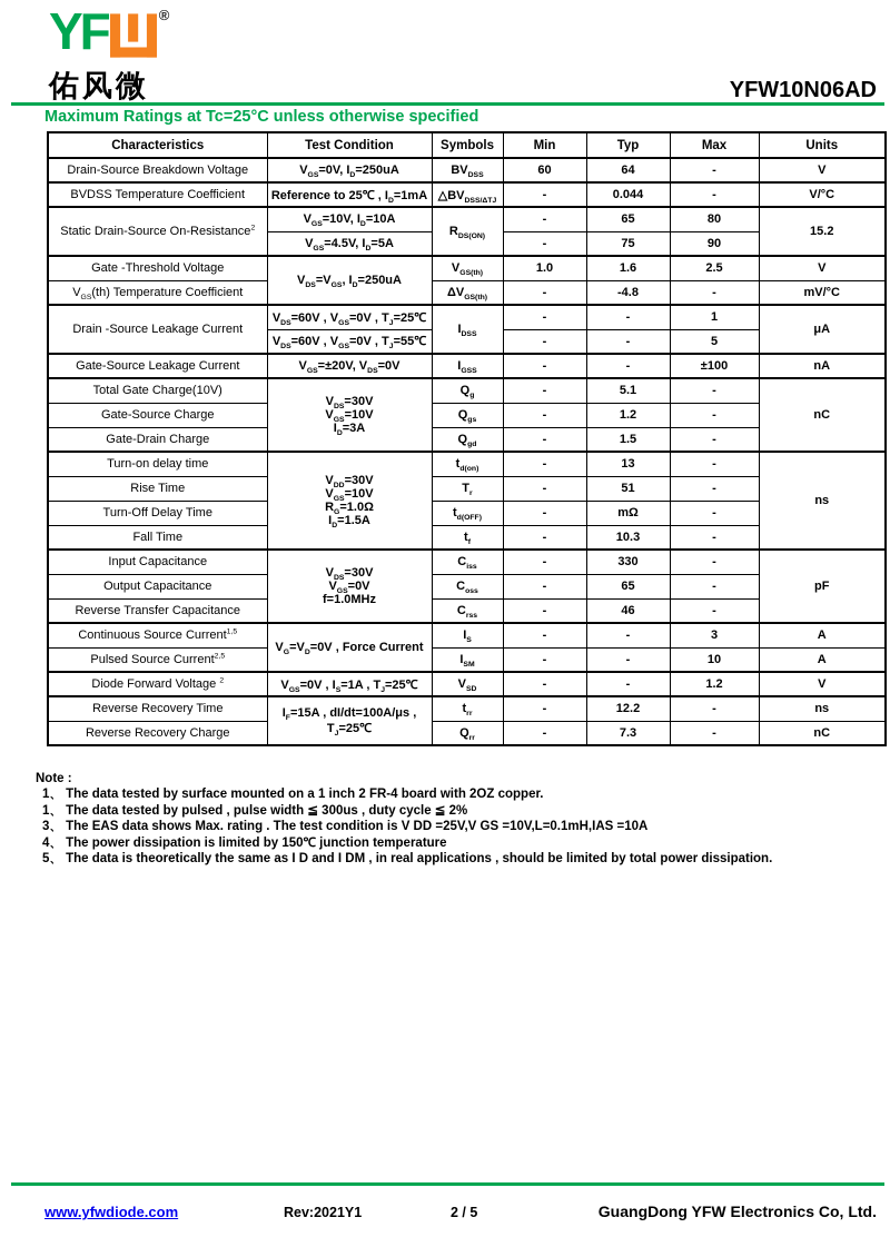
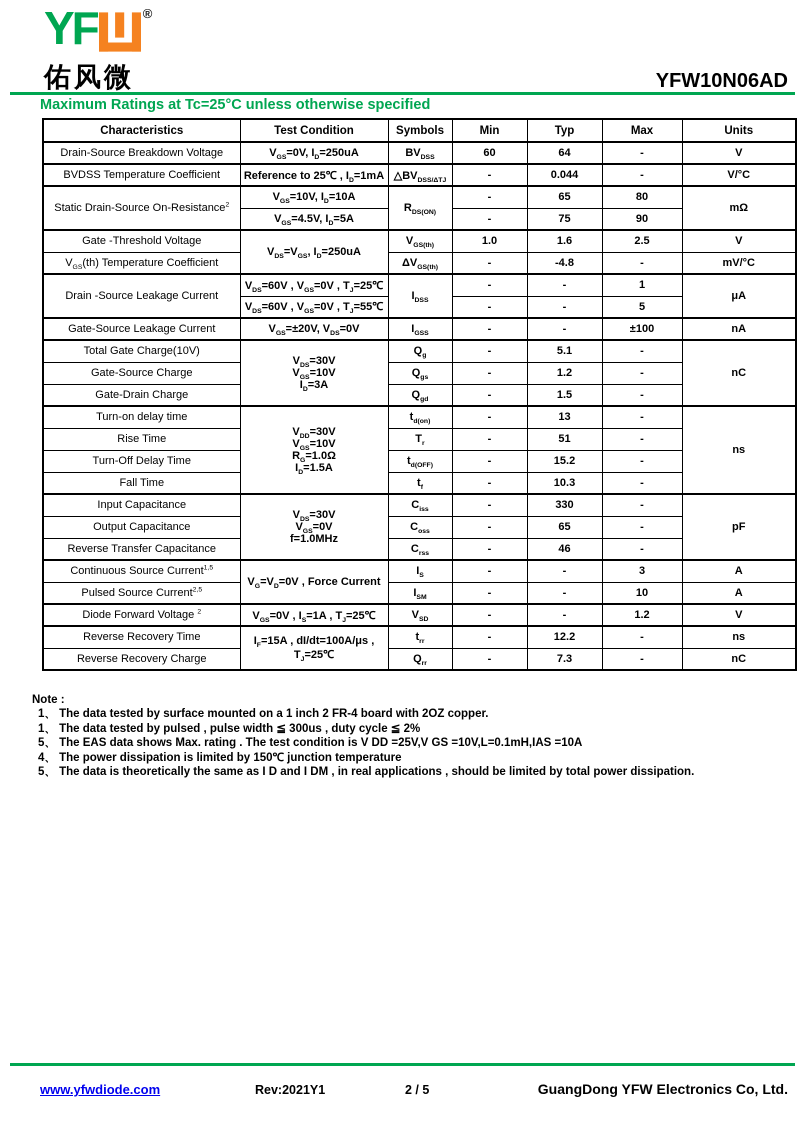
  YF
  ®
  佑风微
  YFW10N06AD
  Maximum Ratings at Tc=25°C unless otherwise specified
  Characteristics	Test Condition	Symbols	Min	Typ	Max	Units
  Drain-Source Breakdown Voltage	V =0V, I =250uA	BV	60	64	-	V
  BVDSS Temperature Coefficient	Reference to 25℃ , I =1mA	△BV	-	0.044	-	V/°C
- Static Drain-Source On-Resistance	V =10V, I =10A	R	-	65	80	15.2
+ Static Drain-Source On-Resistance	V =10V, I =10A	R	-	65	80	mΩ
  V =4.5V, I =5A	-	75	90
  Gate -Threshold Voltage	V =V , I =250uA	V	1.0	1.6	2.5	V
  V (th) Temperature Coefficient	ΔV	-	-4.8	-	mV/°C
  Drain -Source Leakage Current	V =60V , V =0V , T =25℃	I	-	-	1	μA
  V =60V , V =0V , T =55℃	-	-	5
  Gate-Source Leakage Current	V =±20V, V =0V	I	-	-	±100	nA
  Total Gate Charge(10V)	V =30VV =10VI =3A	Q	-	5.1	-	nC
  Gate-Source Charge	Q	-	1.2	-
  Gate-Drain Charge	Q	-	1.5	-
  Turn-on delay time	V =30VV =10VR =1.0ΩI =1.5A	t	-	13	-	ns
  Rise Time	T	-	51	-
- Turn-Off Delay Time	t	-	mΩ	-
+ Turn-Off Delay Time	t	-	15.2	-
  Fall Time	t	-	10.3	-
  Input Capacitance	V =30VV =0Vf=1.0MHz	C	-	330	-	pF
  Output Capacitance	C	-	65	-
  Reverse Transfer Capacitance	C	-	46	-
  Continuous Source Current	V =V =0V , Force Current	I	-	-	3	A
  Pulsed Source Current	I	-	-	10	A
  Diode Forward Voltage	V =0V , I =1A , T =25℃	V	-	-	1.2	V
  Reverse Recovery Time	I =15A , dI/dt=100A/μs ,T =25℃	t	-	12.2	-	ns
  Reverse Recovery Charge	Q	-	7.3	-	nC
  Note :
  1、 The data tested by surface mounted on a 1 inch 2 FR-4 board with 2OZ copper.
  1、 The data tested by pulsed , pulse width ≦ 300us , duty cycle ≦ 2%
- 3、 The EAS data shows Max. rating . The test condition is V DD =25V,V GS =10V,L=0.1mH,IAS =10A
+ 5、 The EAS data shows Max. rating . The test condition is V DD =25V,V GS =10V,L=0.1mH,IAS =10A
  4、 The power dissipation is limited by 150℃ junction temperature
  5、 The data is theoretically the same as I D and I DM , in real applications , should be limited by total power dissipation.
  www.yfwdiode.com
  Rev:2021Y1
  2 / 5
  GuangDong YFW Electronics Co, Ltd.
